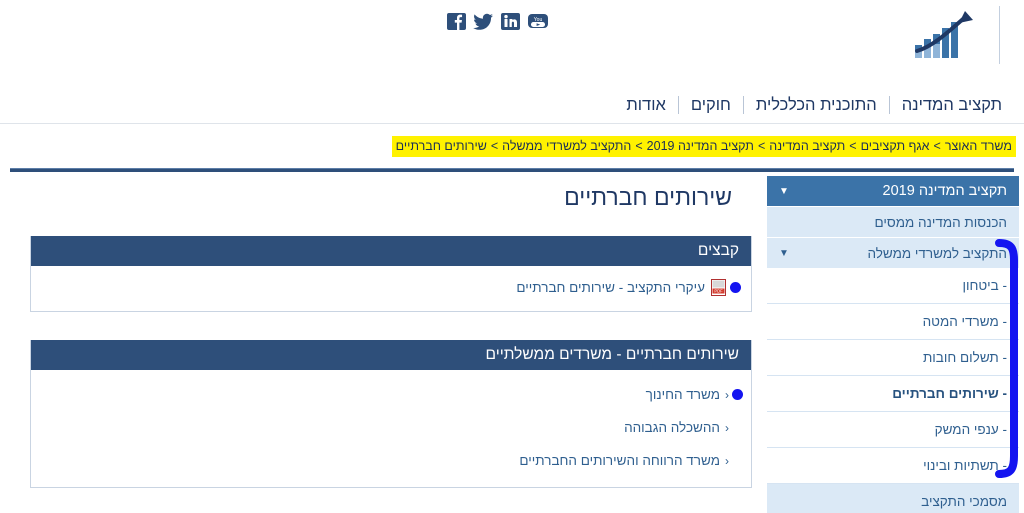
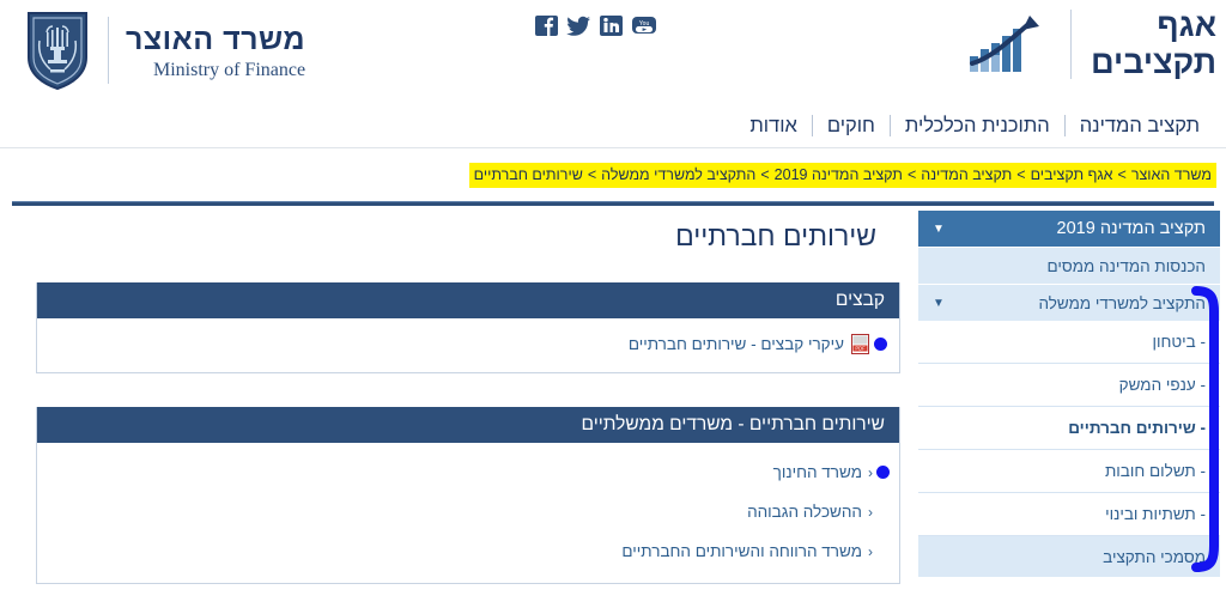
+ משרד האוצר
+ Ministry of Finance
+ אגף
+ תקציבים
  תקציב המדינה
  התוכנית הכלכלית
  חוקים
  אודות
  משרד האוצר>אגף תקציבים>תקציב המדינה>תקציב המדינה 2019>התקציב למשרדי ממשלה>שירותים חברתיים
  שירותים חברתיים
  קבצים
- עיקרי התקציב - שירותים חברתיים
+ עיקרי קבצים - שירותים חברתיים
  שירותים חברתיים - משרדים ממשלתיים
  ‹
  משרד החינוך
  ‹
  ההשכלה הגבוהה
  ‹
  משרד הרווחה והשירותים החברתיים
  תקציב המדינה 2019
  ▼
  הכנסות המדינה ממסים
  התקציב למשרדי ממשלה
  ▼
  - ביטחון
- - משרדי המטה
- - תשלום חובות
+ - ענפי המשק
  - שירותים חברתיים
- - ענפי המשק
+ - תשלום חובות
  - תשתיות ובינוי
  מסמכי התקציב
